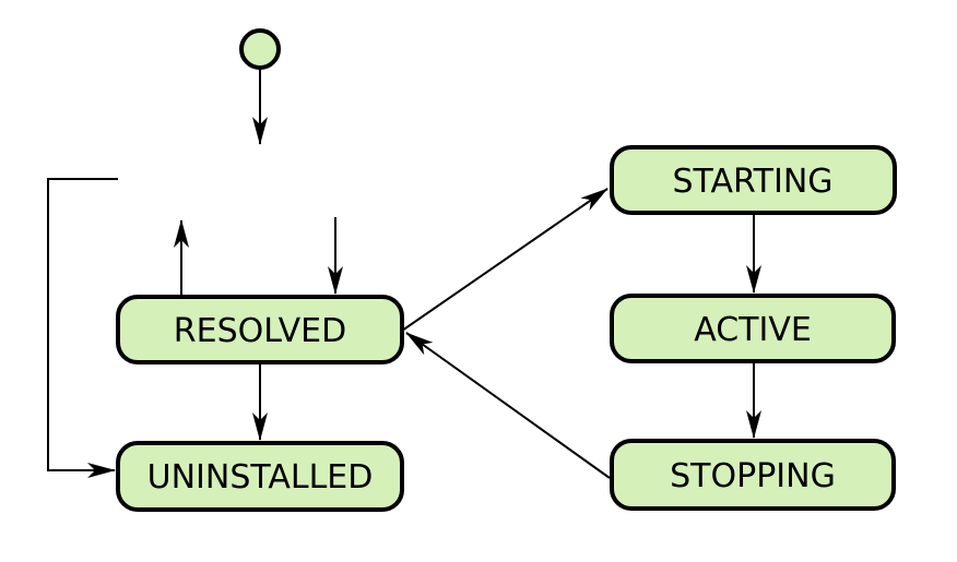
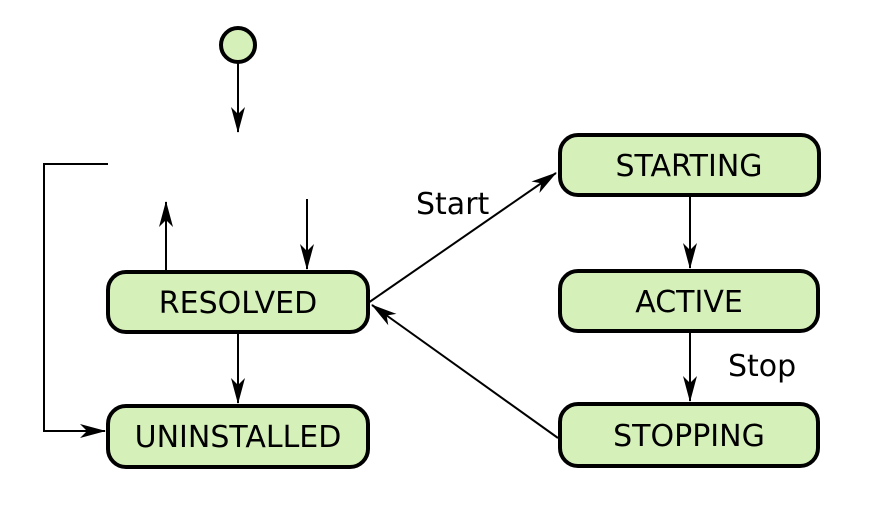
+ Start
+ Stop
  RESOLVED
  UNINSTALLED
  STARTING
  ACTIVE
  STOPPING
